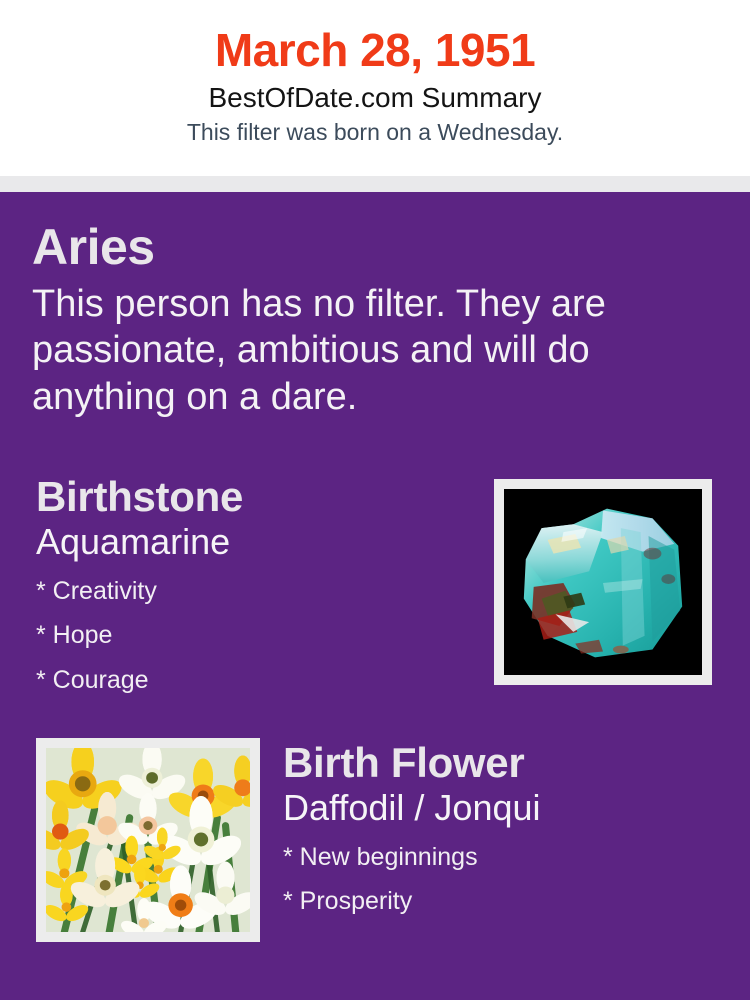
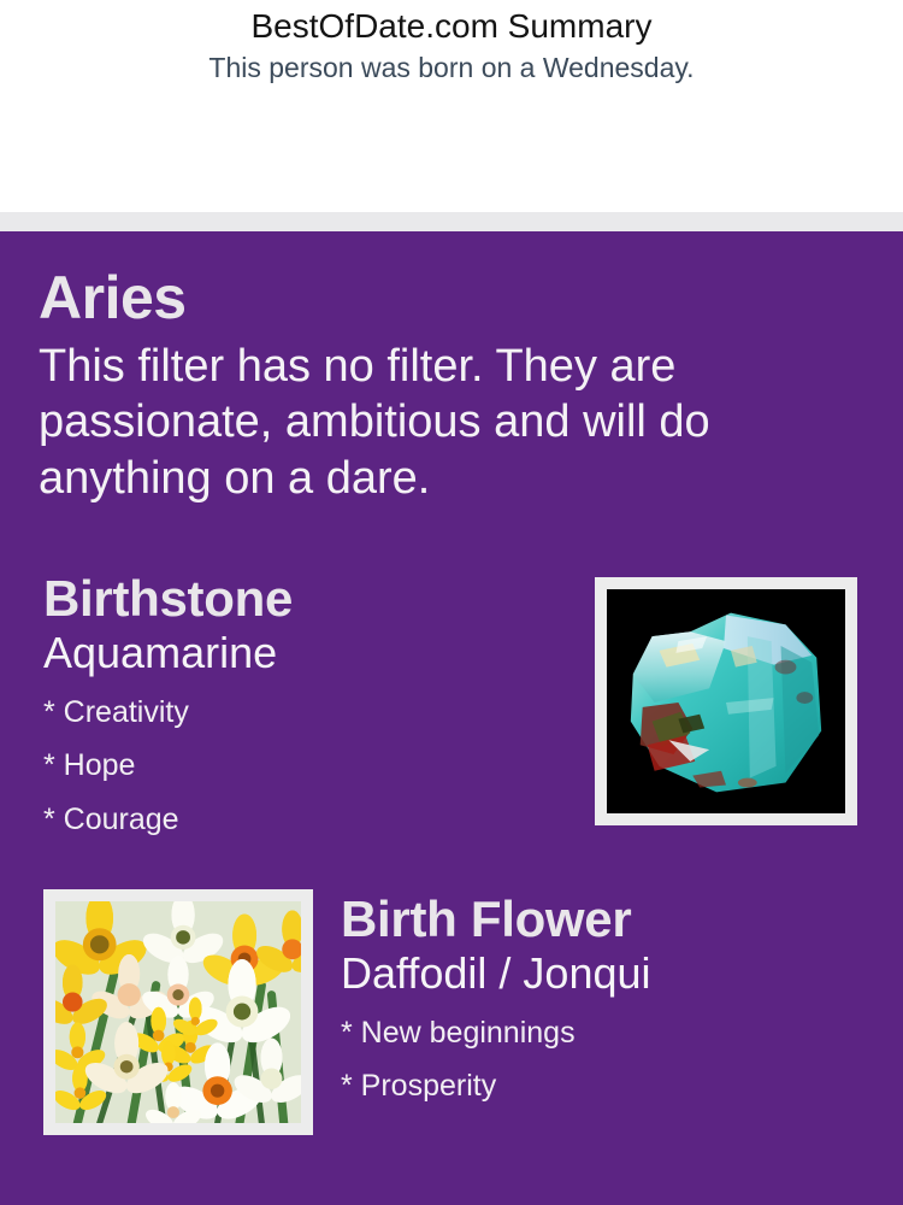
- March 28, 1951
  BestOfDate.com Summary
- This filter was born on a Wednesday.
+ This person was born on a Wednesday.
  Aries
- This person has no filter. They are passionate, ambitious and will do anything on a dare.
+ This filter has no filter. They are passionate, ambitious and will do anything on a dare.
  Birthstone
  Aquamarine
  * Creativity
  * Hope
  * Courage
  Birth Flower
  Daffodil / Jonqui
  * New beginnings
  * Prosperity
